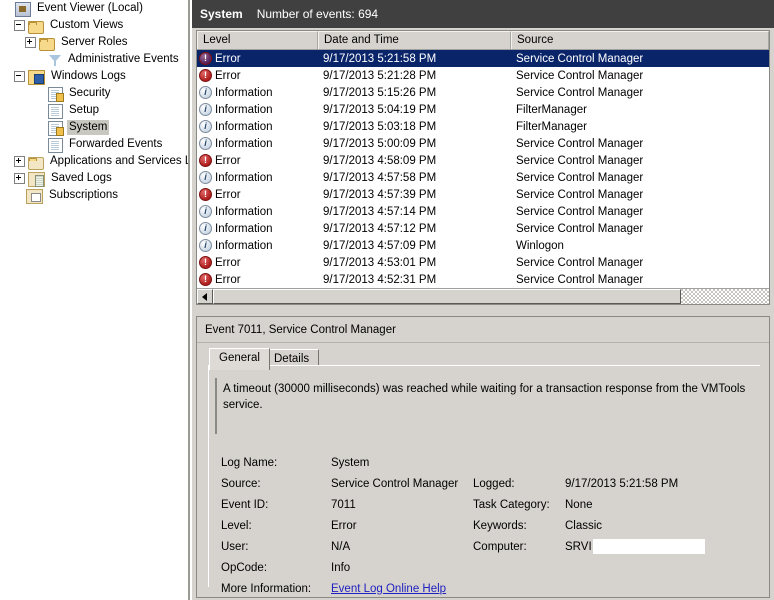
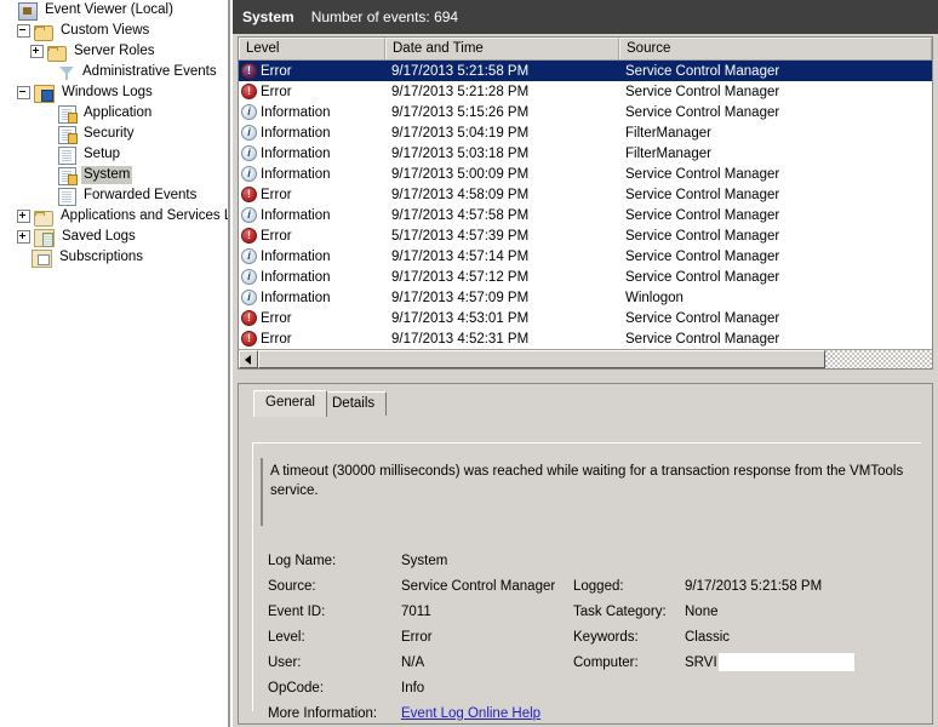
  Event Viewer (Local)
  Custom Views
  Server Roles
  Administrative Events
  Windows Logs
+ Application
  Security
  Setup
  System
  Forwarded Events
  Applications and Services
  Saved Logs
  Subscriptions
  System
  Number of events: 694
  Level
  Date and Time
  Source
  Error
  9/17/2013 5:21:58 PM
  Service Control Manager
  Error
  9/17/2013 5:21:28 PM
  Service Control Manager
  Information
  9/17/2013 5:15:26 PM
  Service Control Manager
  Information
  9/17/2013 5:04:19 PM
  FilterManager
  Information
  9/17/2013 5:03:18 PM
  FilterManager
  Information
  9/17/2013 5:00:09 PM
  Service Control Manager
  Error
  9/17/2013 4:58:09 PM
  Service Control Manager
  Information
  9/17/2013 4:57:58 PM
  Service Control Manager
  Error
- 9/17/2013 4:57:39 PM
+ 5/17/2013 4:57:39 PM
  Service Control Manager
  Information
  9/17/2013 4:57:14 PM
  Service Control Manager
  Information
  9/17/2013 4:57:12 PM
  Service Control Manager
  Information
  9/17/2013 4:57:09 PM
  Winlogon
  Error
  9/17/2013 4:53:01 PM
  Service Control Manager
  Error
  9/17/2013 4:52:31 PM
  Service Control Manager
- Event 7011, Service Control Manager
  General
  Details
  A timeout (30000 milliseconds) was reached while waiting for a transaction response from the VMTools service.
  Log Name:
  System
  Source:
  Service Control Manager
  Event ID:
  7011
  Level:
  Error
  User:
  N/A
  OpCode:
  Info
  More Information:
  Event Log Online Help
  Logged:
  9/17/2013 5:21:58 PM
  Task Category:
  None
  Keywords:
  Classic
  Computer:
  SRVI
